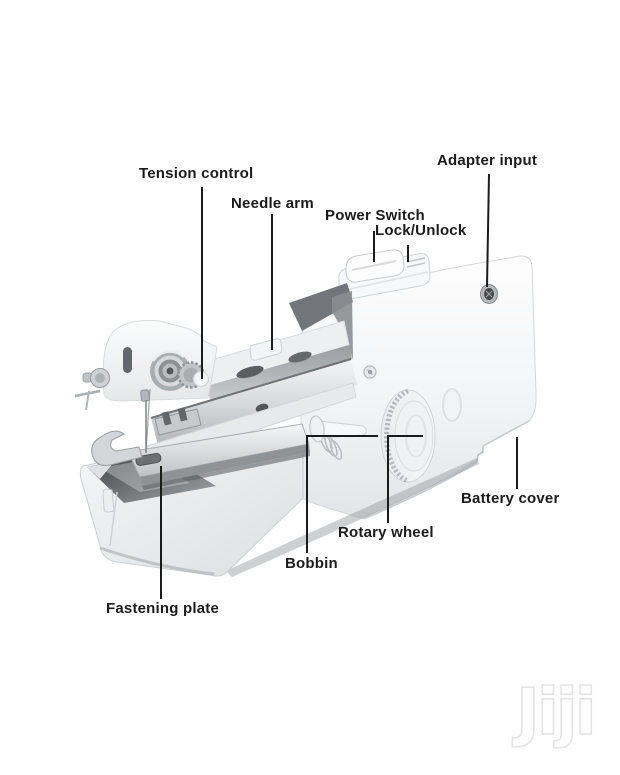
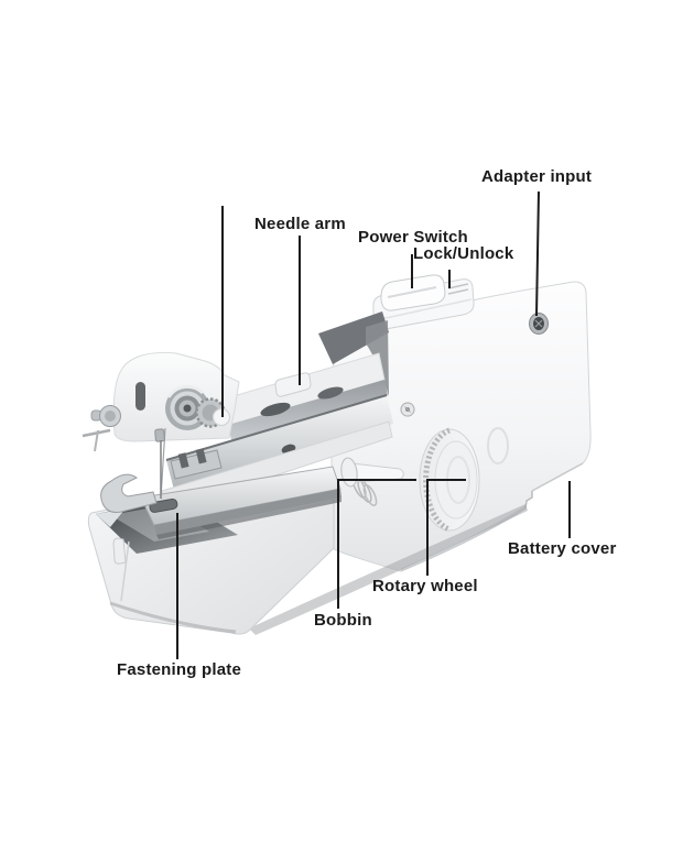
- Jiji
- Tension control
  Needle arm
  Power Switch
  Lock/Unlock
  Adapter input
  Battery cover
  Rotary wheel
  Bobbin
  Fastening plate
